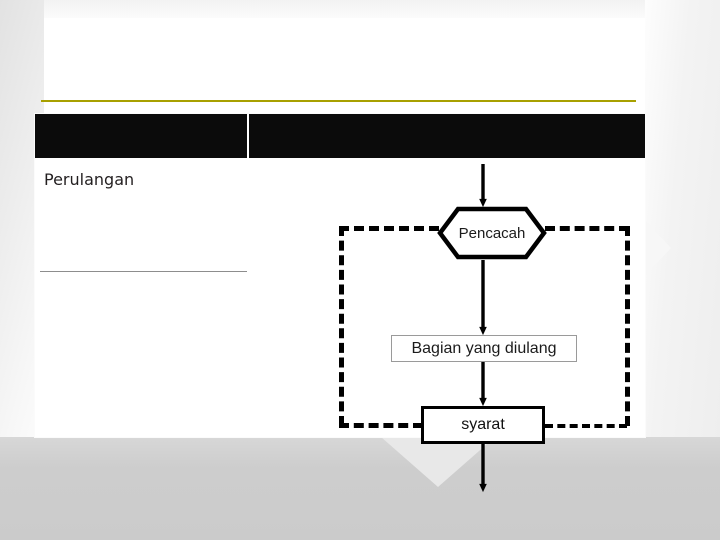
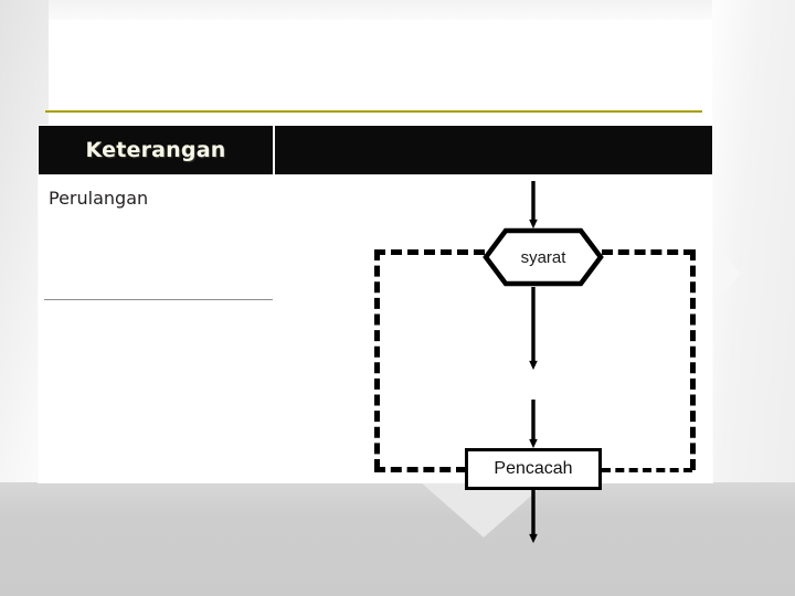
+ Keterangan
  Perulangan
- Pencacah
+ syarat
- Bagian yang diulang
- syarat
+ Pencacah
